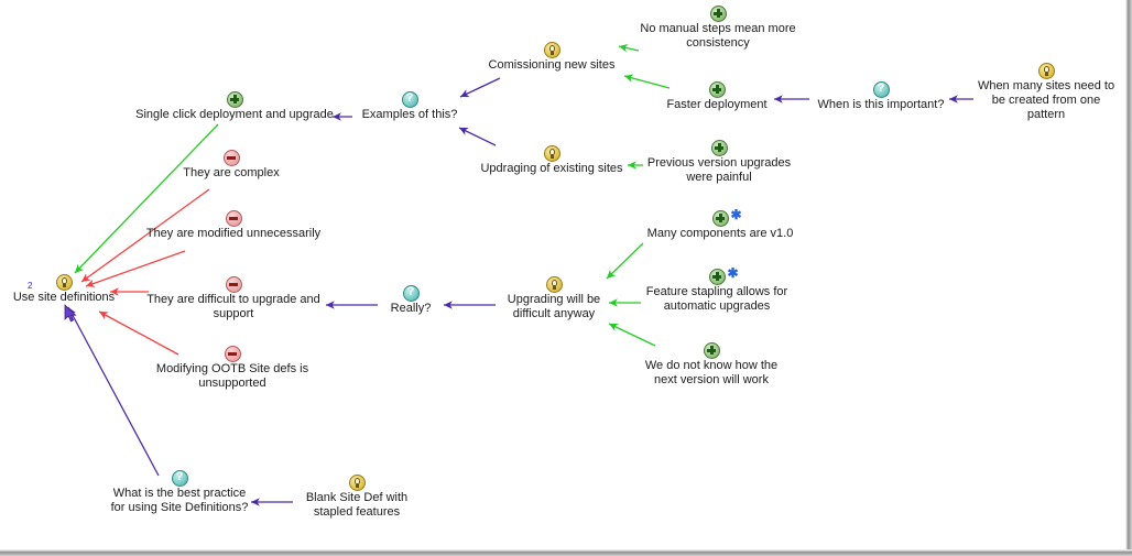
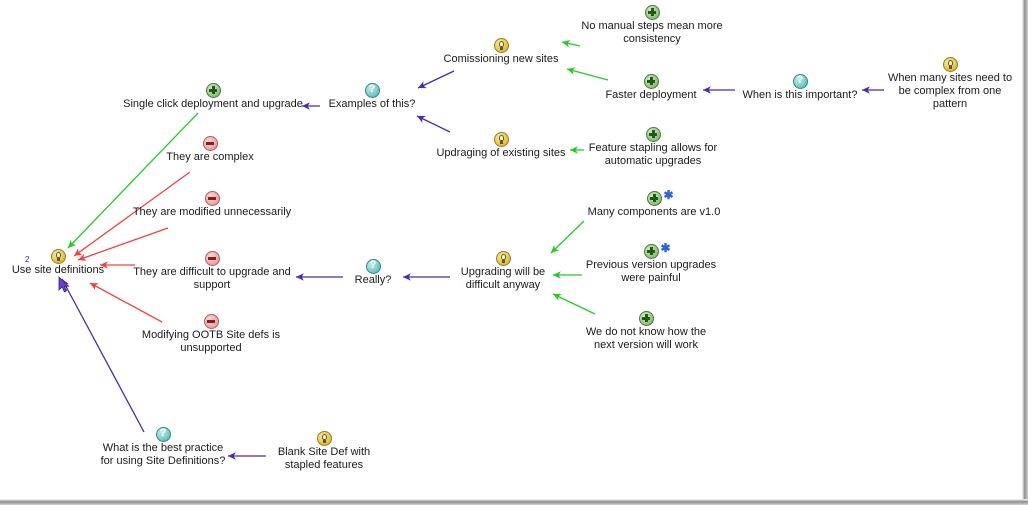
  2
  Use site definitions
  Single click deployment and upgrade
  They are complex
  They are modified unnecessarily
  They are difficult to upgrade and support
  Modifying OOTB Site defs is unsupported
  ?
  Examples of this?
  Comissioning new sites
  Updraging of existing sites
  No manual steps mean more consistency
  Faster deployment
- Previous version upgrades were painful
+ Feature stapling allows for automatic upgrades
  ✱
  Many components are v1.0
  ✱
- Feature stapling allows for automatic upgrades
+ Previous version upgrades were painful
  We do not know how the next version will work
  ?
  When is this important?
- When many sites need to be created from one pattern
+ When many sites need to be complex from one pattern
  Upgrading will be difficult anyway
  ?
  Really?
  ?
  What is the best practice for using Site Definitions?
  Blank Site Def with stapled features
